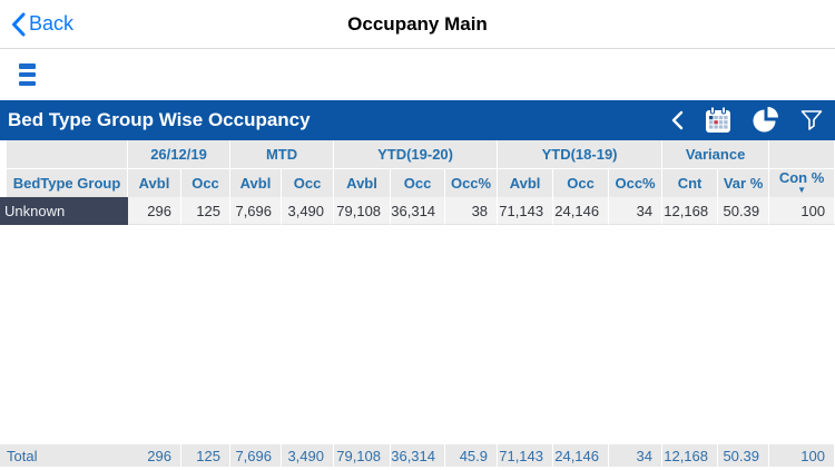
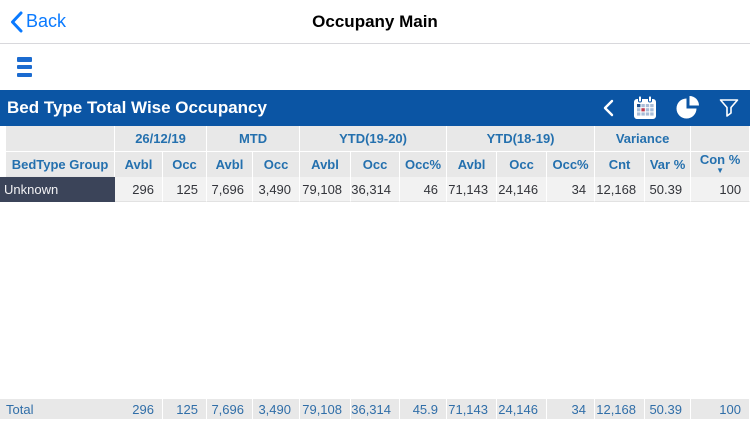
  Back
  Occupany Main
- Bed Type Group Wise Occupancy
+ Bed Type Total Wise Occupancy
  	26/12/19	MTD	YTD(19-20)	YTD(18-19)	Variance
  BedType Group	Avbl	Occ	Avbl	Occ	Avbl	Occ	Occ%	Avbl	Occ	Occ%	Cnt	Var %	Con % ▼
- Unknown	296	125	7,696	3,490	79,108	36,314	38	71,143	24,146	34	12,168	50.39	100
+ Unknown	296	125	7,696	3,490	79,108	36,314	46	71,143	24,146	34	12,168	50.39	100
  Total	296	125	7,696	3,490	79,108	36,314	45.9	71,143	24,146	34	12,168	50.39	100
